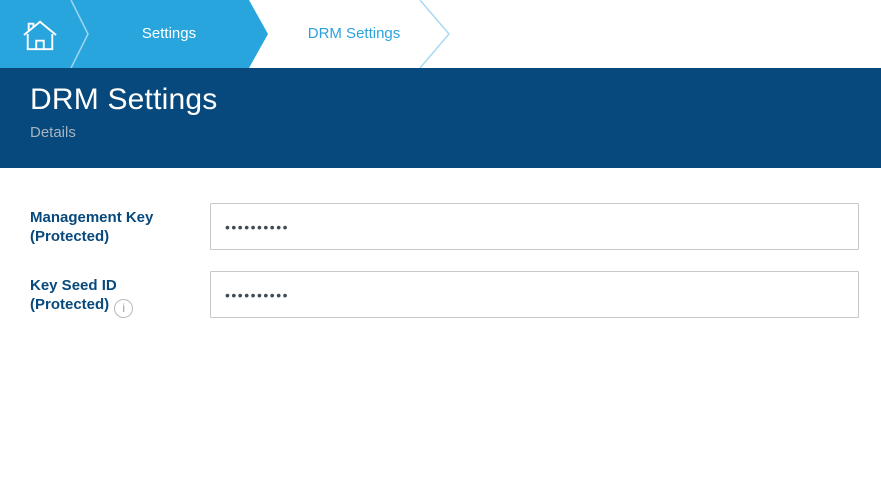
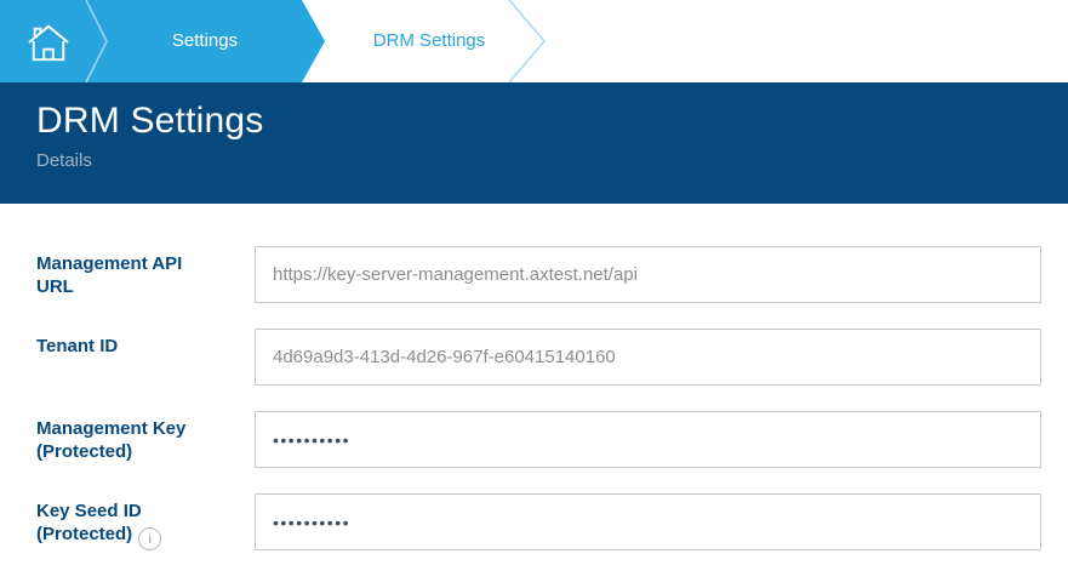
  Settings
  DRM Settings
  DRM Settings
  Details
+ Management API URL
+ https://key-server-management.axtest.net/api
+ Tenant ID
+ 4d69a9d3-413d-4d26-967f-e60415140160
  Management Key (Protected)
  ••••••••••
  Key Seed ID (Protected) i
  ••••••••••
